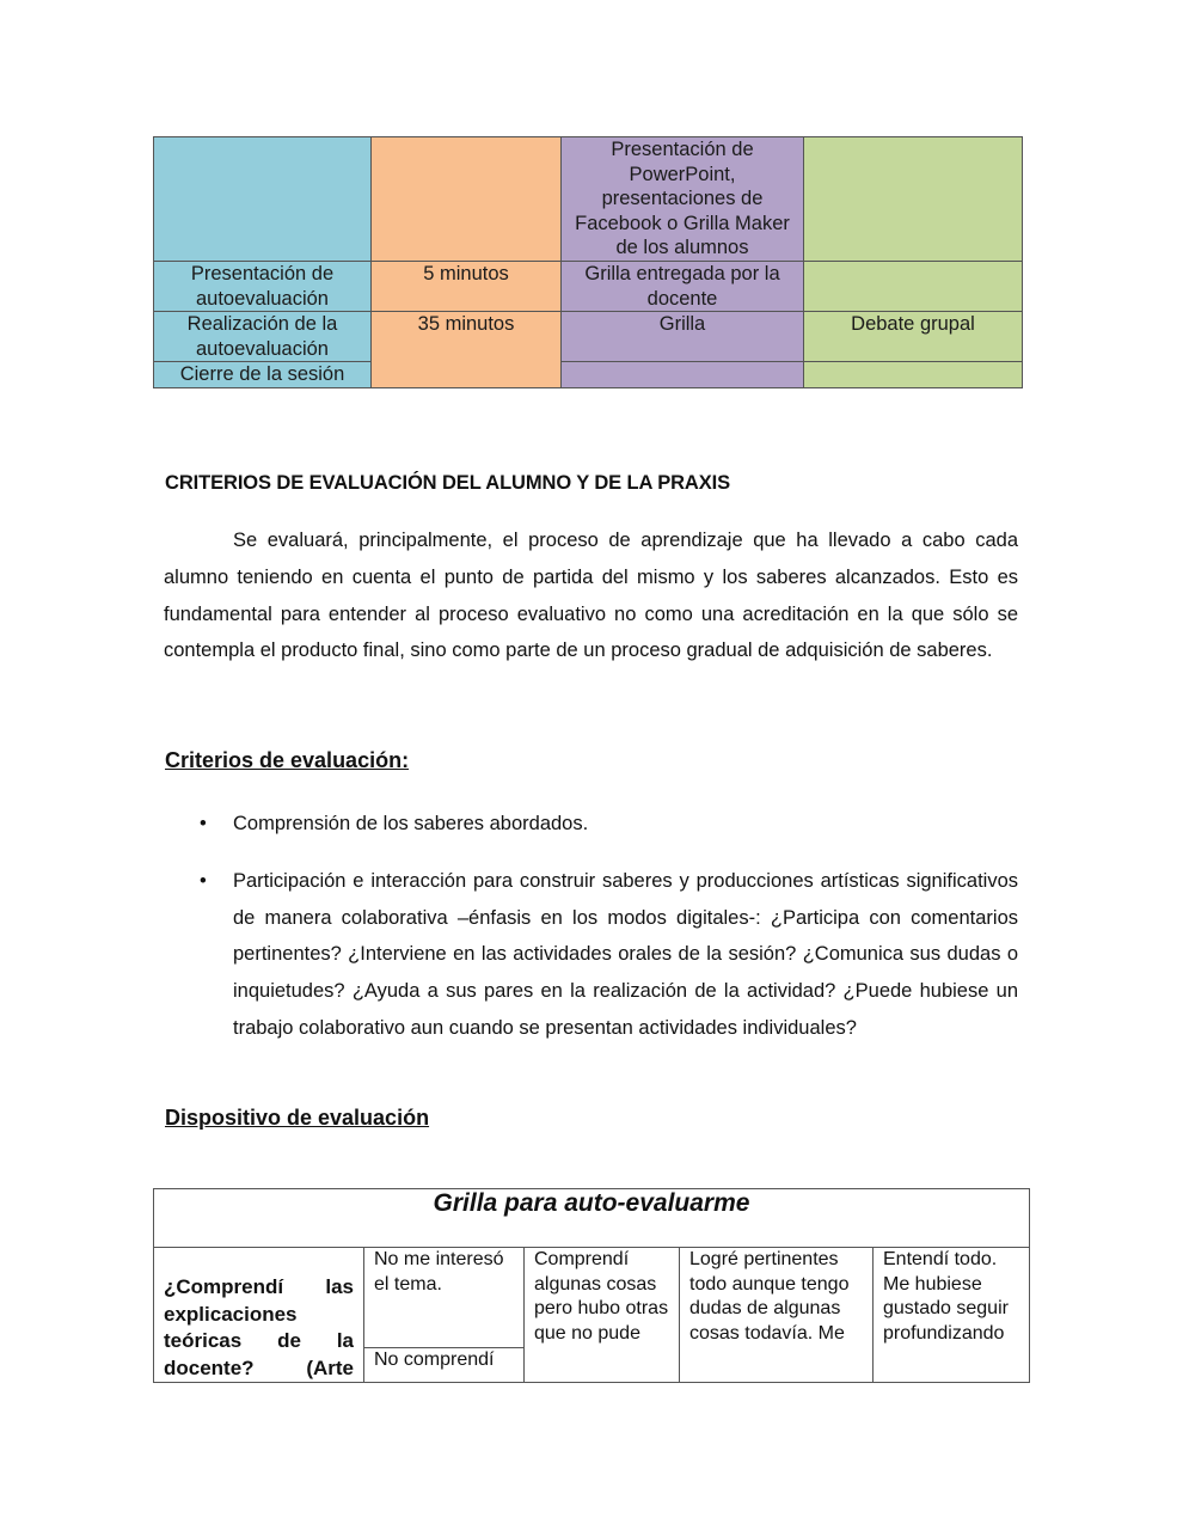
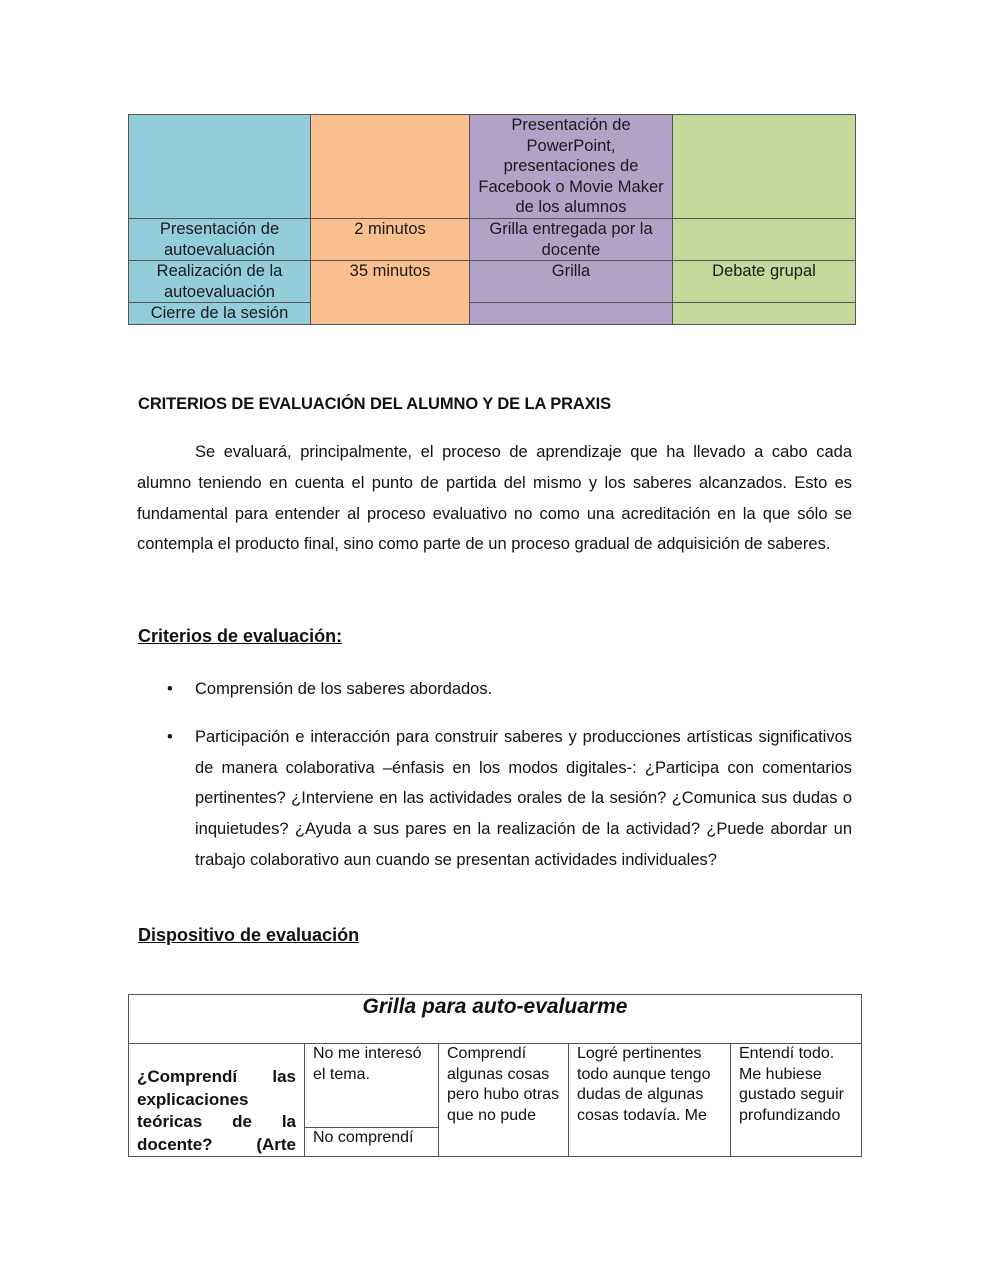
- 		Presentación de PowerPoint, presentaciones de Facebook o Grilla Maker de los alumnos
+ 		Presentación de PowerPoint, presentaciones de Facebook o Movie Maker de los alumnos
- Presentación de autoevaluación	5 minutos	Grilla entregada por la docente
+ Presentación de autoevaluación	2 minutos	Grilla entregada por la docente
  Realización de la autoevaluación	35 minutos	Grilla	Debate grupal
  Cierre de la sesión
  CRITERIOS DE EVALUACIÓN DEL ALUMNO Y DE LA PRAXIS
  Se evaluará, principalmente, el proceso de aprendizaje que ha llevado a cabo cada alumno teniendo en cuenta el punto de partida del mismo y los saberes alcanzados. Esto es fundamental para entender al proceso evaluativo no como una acreditación en la que sólo se contempla el producto final, sino como parte de un proceso gradual de adquisición de saberes.
  Criterios de evaluación:
  •
  Comprensión de los saberes abordados.
  •
- Participación e interacción para construir saberes y producciones artísticas significativos de manera colaborativa –énfasis en los modos digitales-: ¿Participa con comentarios pertinentes? ¿Interviene en las actividades orales de la sesión? ¿Comunica sus dudas o inquietudes? ¿Ayuda a sus pares en la realización de la actividad? ¿Puede hubiese un trabajo colaborativo aun cuando se presentan actividades individuales?
+ Participación e interacción para construir saberes y producciones artísticas significativos de manera colaborativa –énfasis en los modos digitales-: ¿Participa con comentarios pertinentes? ¿Interviene en las actividades orales de la sesión? ¿Comunica sus dudas o inquietudes? ¿Ayuda a sus pares en la realización de la actividad? ¿Puede abordar un trabajo colaborativo aun cuando se presentan actividades individuales?
  Dispositivo de evaluación
  Grilla para auto-evaluarme
  ¿Comprendí las explicaciones teóricas de la docente? (Arte	No me interesó el tema.	Comprendí algunas cosas pero hubo otras que no pude	Logré pertinentes todo aunque tengo dudas de algunas cosas todavía. Me	Entendí todo. Me hubiese gustado seguir profundizando
  No comprendí
